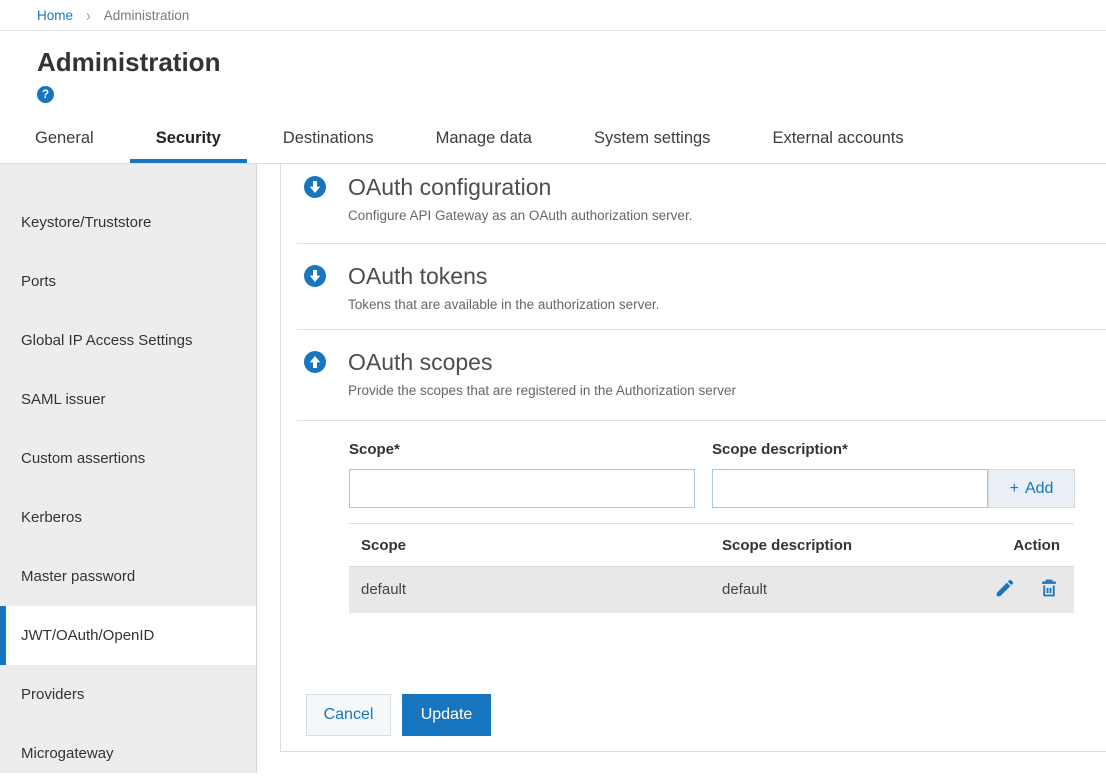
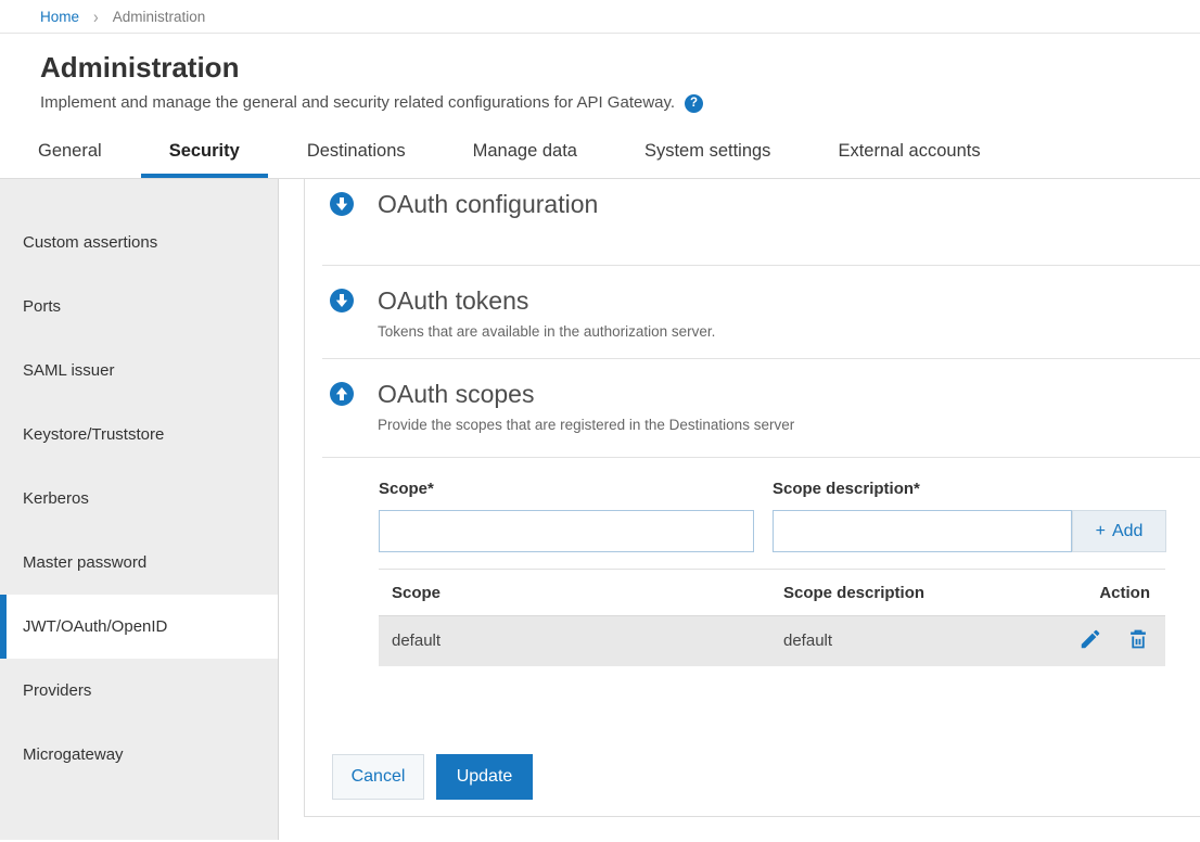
  Home
  ›
  Administration
  Administration
+ Implement and manage the general and security related configurations for API Gateway.
  ?
  General
  Security
  Destinations
  Manage data
  System settings
  External accounts
- Keystore/Truststore
+ Custom assertions
  Ports
- Global IP Access Settings
  SAML issuer
- Custom assertions
+ Keystore/Truststore
  Kerberos
  Master password
  JWT/OAuth/OpenID
  Providers
  Microgateway
  OAuth configuration
- Configure API Gateway as an OAuth authorization server.
  OAuth tokens
  Tokens that are available in the authorization server.
  OAuth scopes
- Provide the scopes that are registered in the Authorization server
+ Provide the scopes that are registered in the Destinations server
  Scope*
  Scope description*
  + Add
  Scope	Scope description	Action
  default	default
  Cancel
  Update
